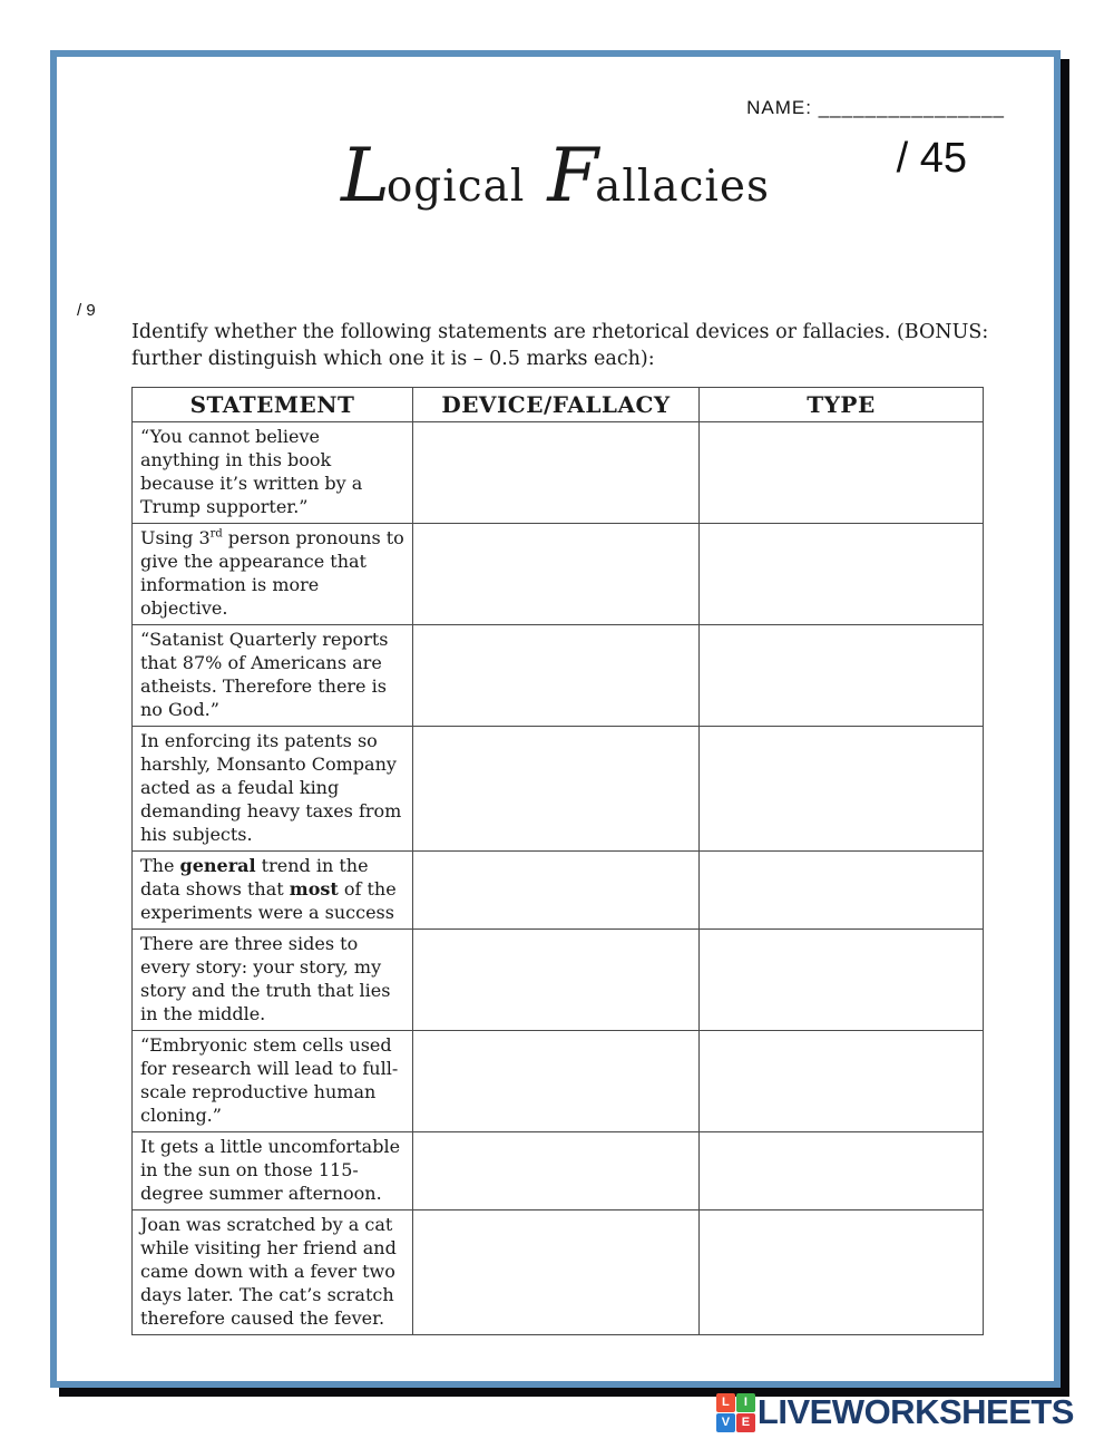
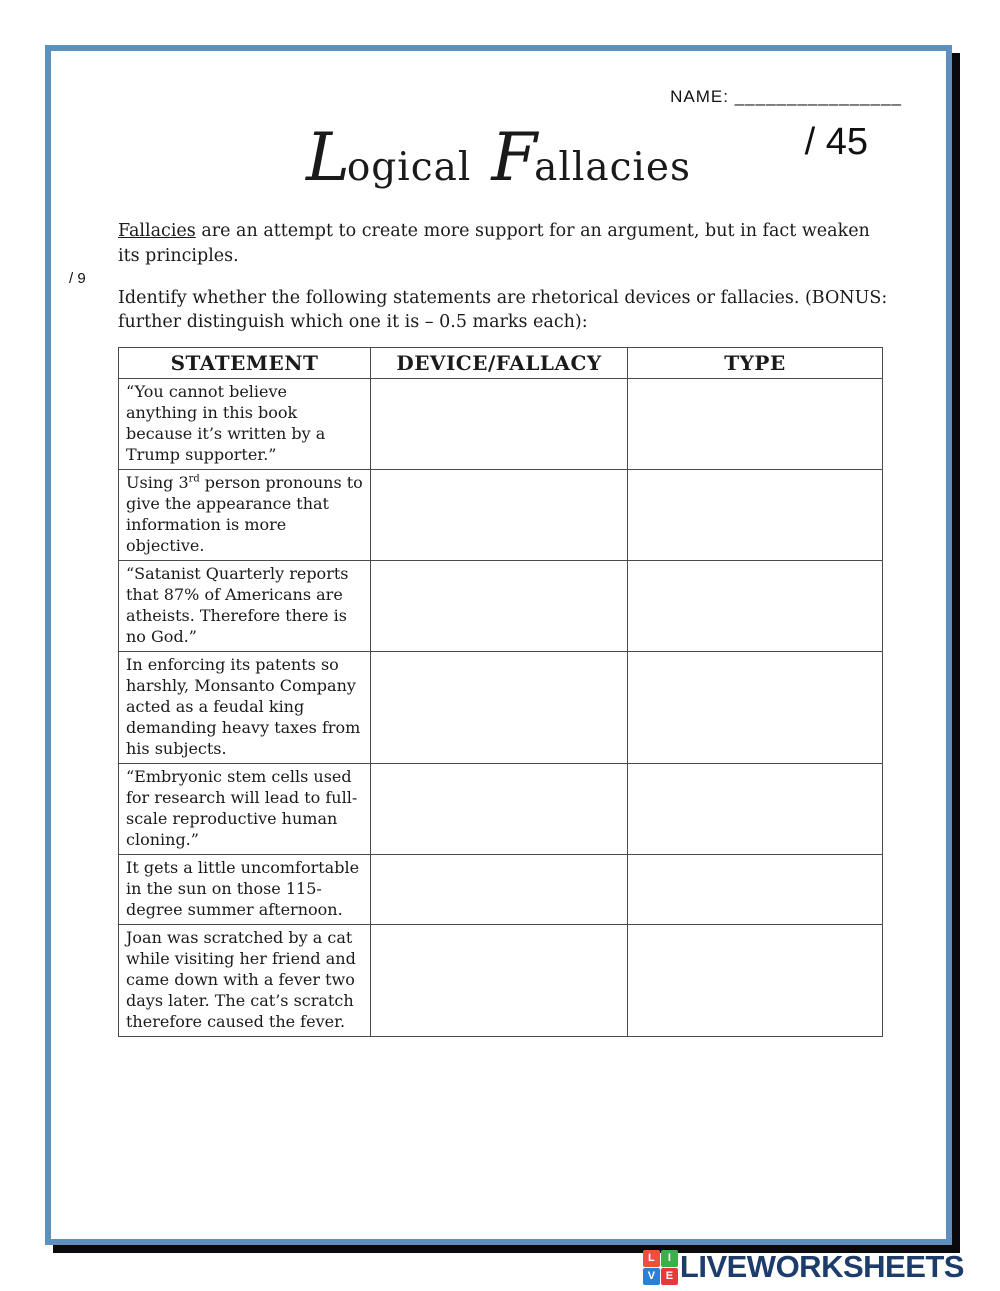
  NAME: ________________
  / 45
  L
  ogical
  F
  allacies
+ Fallacies are an attempt to create more support for an argument, but in fact weaken its principles.
  / 9
  Identify whether the following statements are rhetorical devices or fallacies. (BONUS: further distinguish which one it is – 0.5 marks each):
  STATEMENT	DEVICE/FALLACY	TYPE
  “You cannot believe anything in this book because it’s written by a Trump supporter.”
  Using 3rd person pronouns to give the appearance that information is more objective.
  “Satanist Quarterly reports that 87% of Americans are atheists. Therefore there is no God.”
  In enforcing its patents so harshly, Monsanto Company acted as a feudal king demanding heavy taxes from his subjects.
- The general trend in the data shows that most of the experiments were a success
- There are three sides to every story: your story, my story and the truth that lies in the middle.
  “Embryonic stem cells used for research will lead to full-scale reproductive human cloning.”
  It gets a little uncomfortable in the sun on those 115-degree summer afternoon.
  Joan was scratched by a cat while visiting her friend and came down with a fever two days later. The cat’s scratch therefore caused the fever.
  L
  I
  V
  E
  LIVEWORKSHEETS
